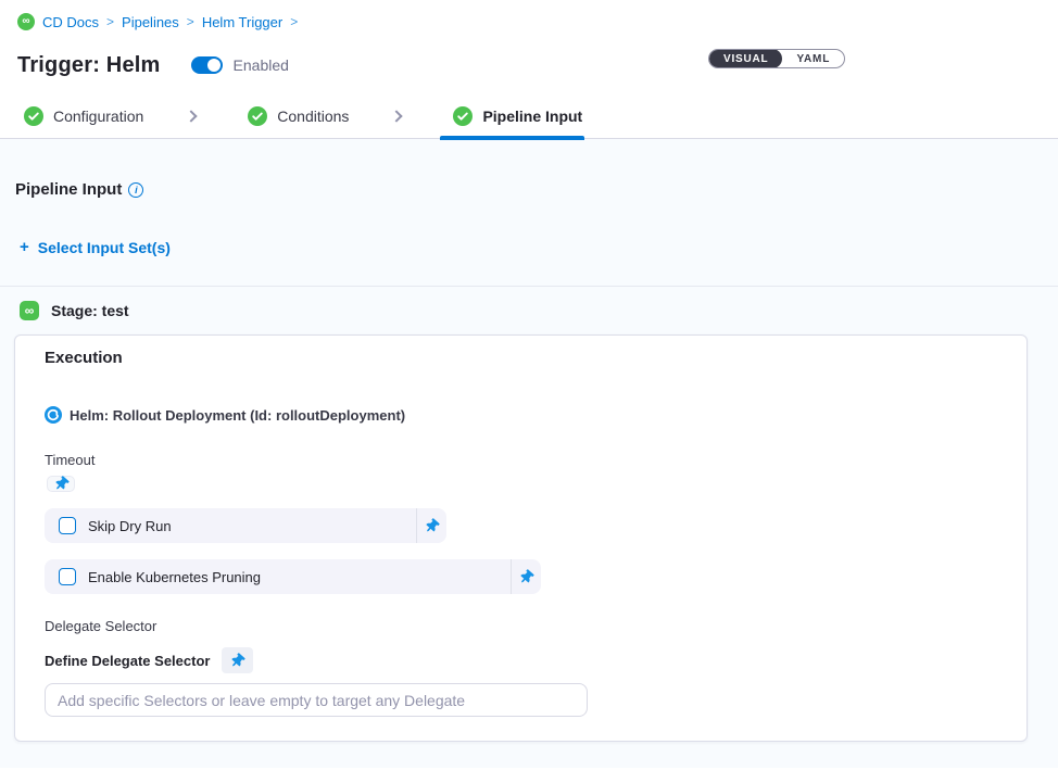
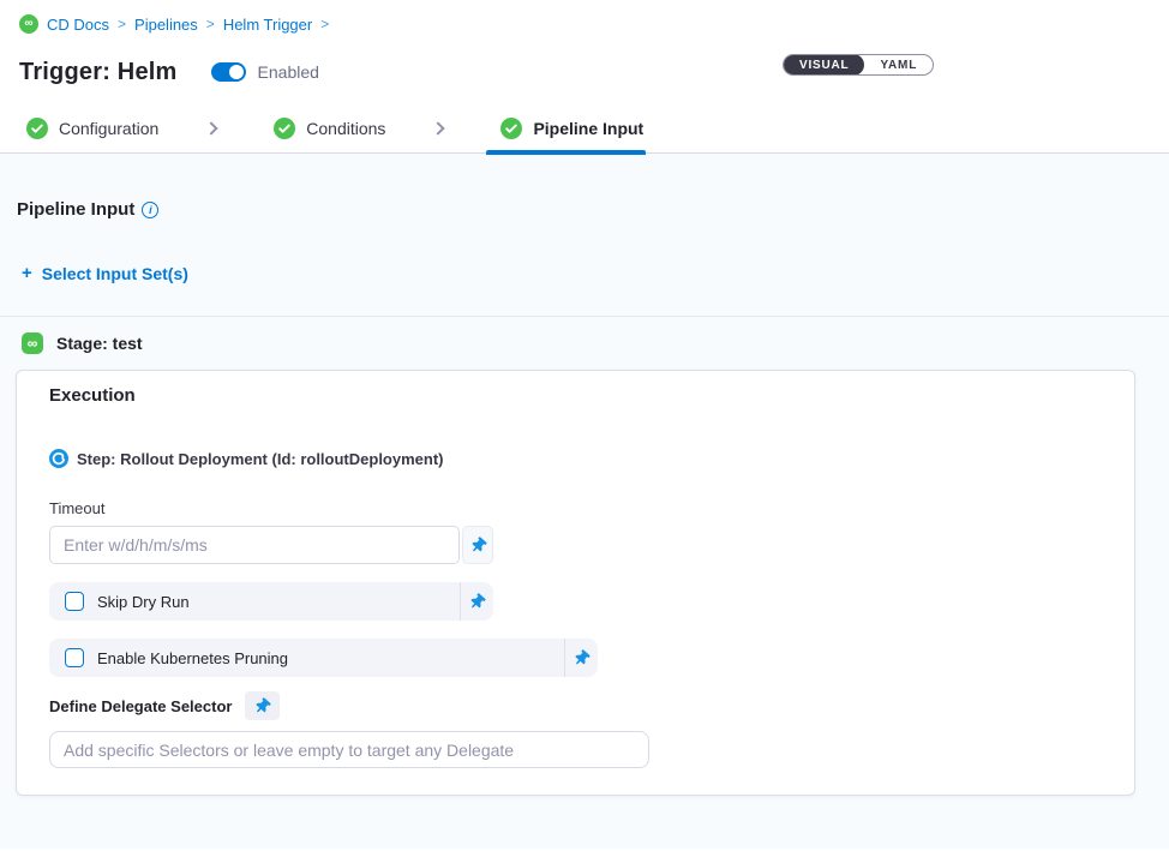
  ∞
  CD Docs
  >
  Pipelines
  >
  Helm Trigger
  >
  Trigger: Helm
  Enabled
  VISUAL
  YAML
  Configuration
  Conditions
  Pipeline Input
  Pipeline Input
  i
  +
  Select Input Set(s)
  ∞
  Stage: test
  Execution
- Helm: Rollout Deployment (Id: rolloutDeployment)
+ Step: Rollout Deployment (Id: rolloutDeployment)
  Timeout
+ Enter w/d/h/m/s/ms
  Skip Dry Run
  Enable Kubernetes Pruning
- Delegate Selector
  Define Delegate Selector
  Add specific Selectors or leave empty to target any Delegate
